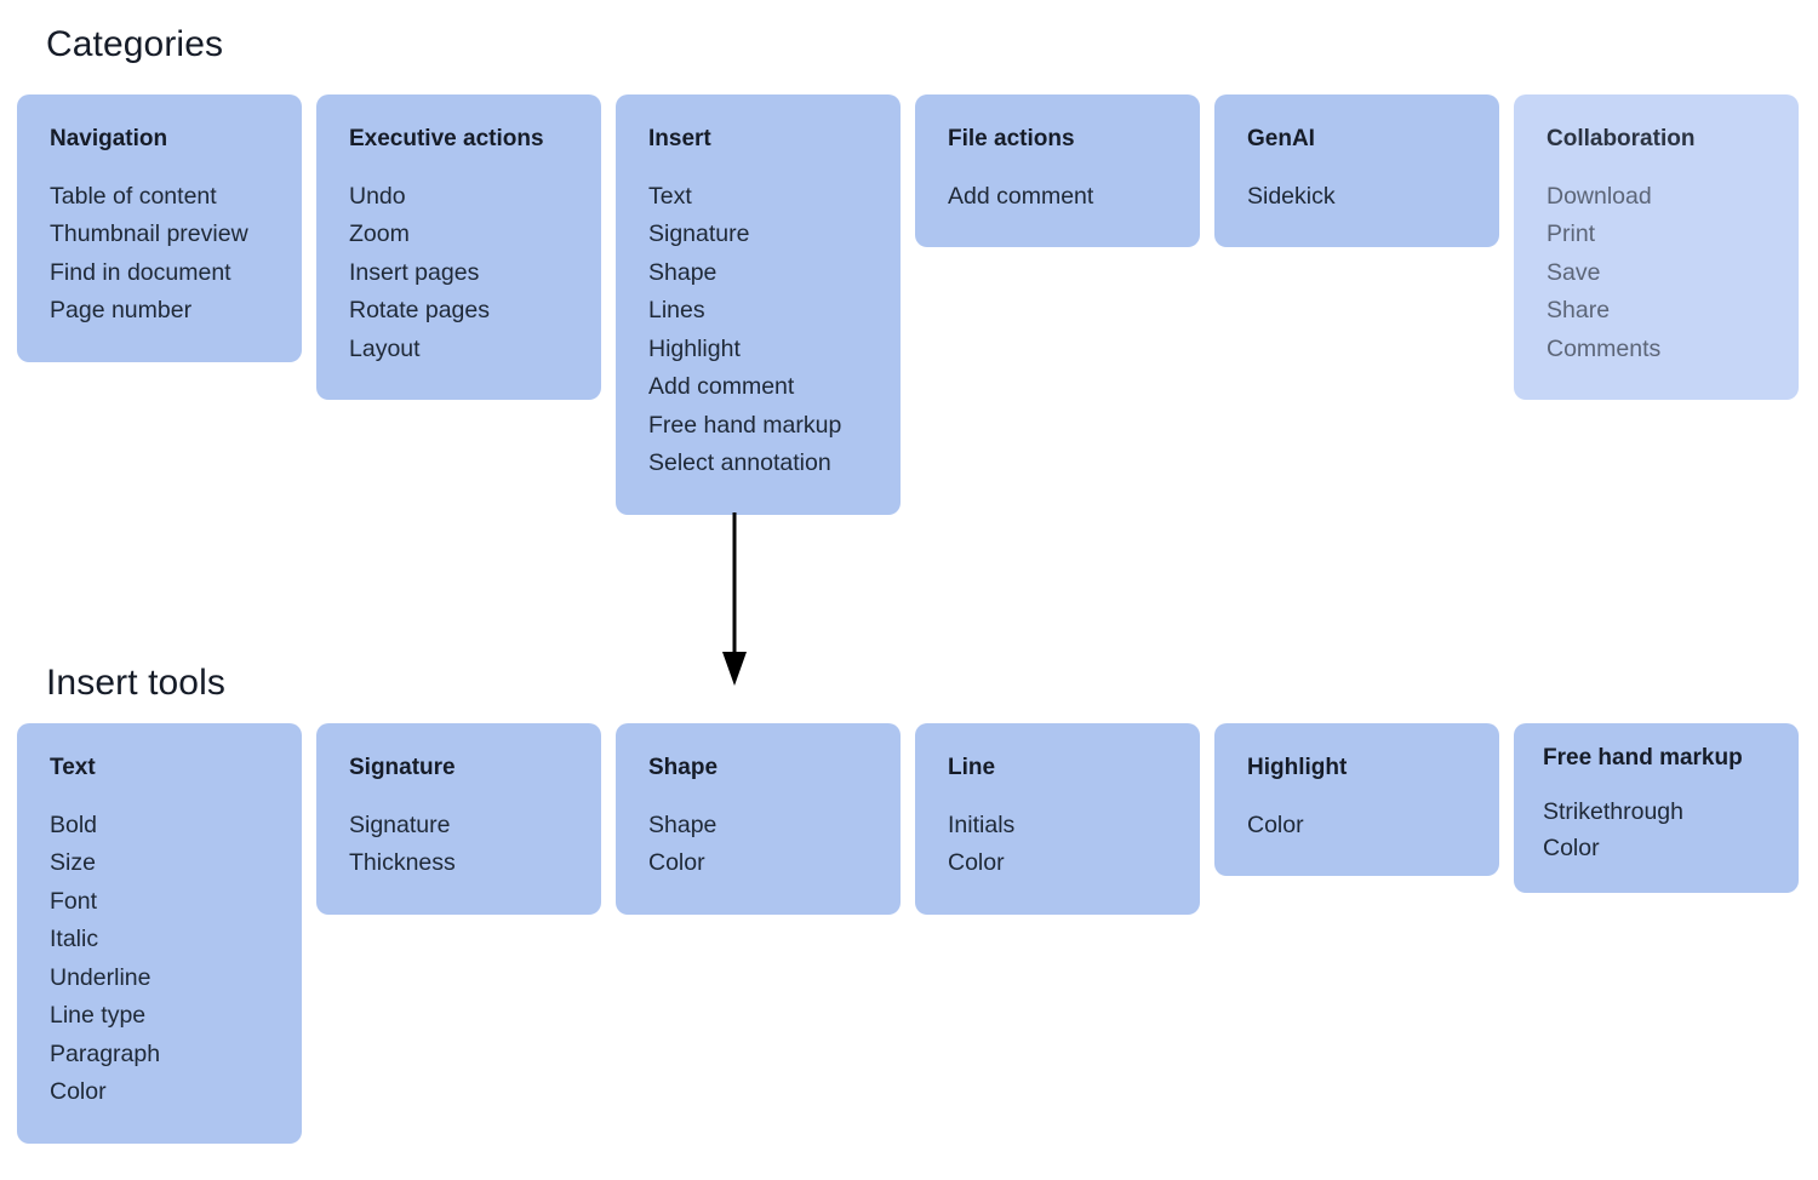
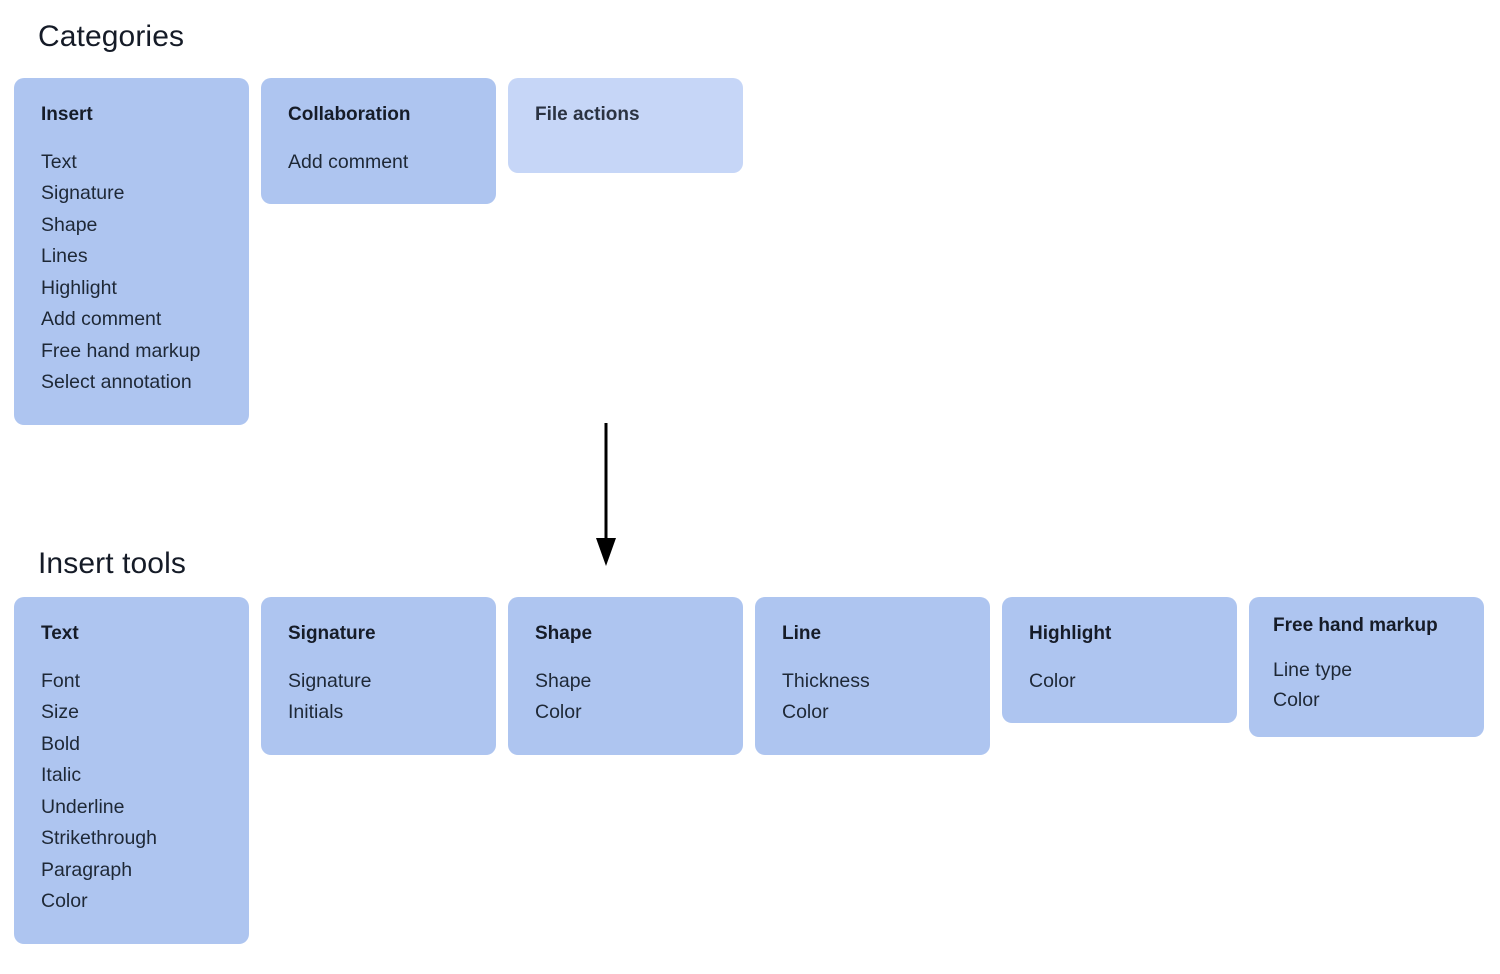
  Categories
- Navigation
- Table of content
- Thumbnail preview
- Find in document
- Page number
- Executive actions
- Undo
- Zoom
- Insert pages
- Rotate pages
- Layout
  Insert
  Text
  Signature
  Shape
  Lines
  Highlight
  Add comment
  Free hand markup
  Select annotation
- File actions
+ Collaboration
  Add comment
- GenAI
- Sidekick
- Collaboration
+ File actions
- Download
- Print
- Save
- Share
- Comments
  Insert tools
  Text
- Bold
+ Font
  Size
- Font
+ Bold
  Italic
  Underline
- Line type
+ Strikethrough
  Paragraph
  Color
  Signature
  Signature
- Thickness
+ Initials
  Shape
  Shape
  Color
  Line
- Initials
+ Thickness
  Color
  Highlight
  Color
  Free hand markup
- Strikethrough
+ Line type
  Color
